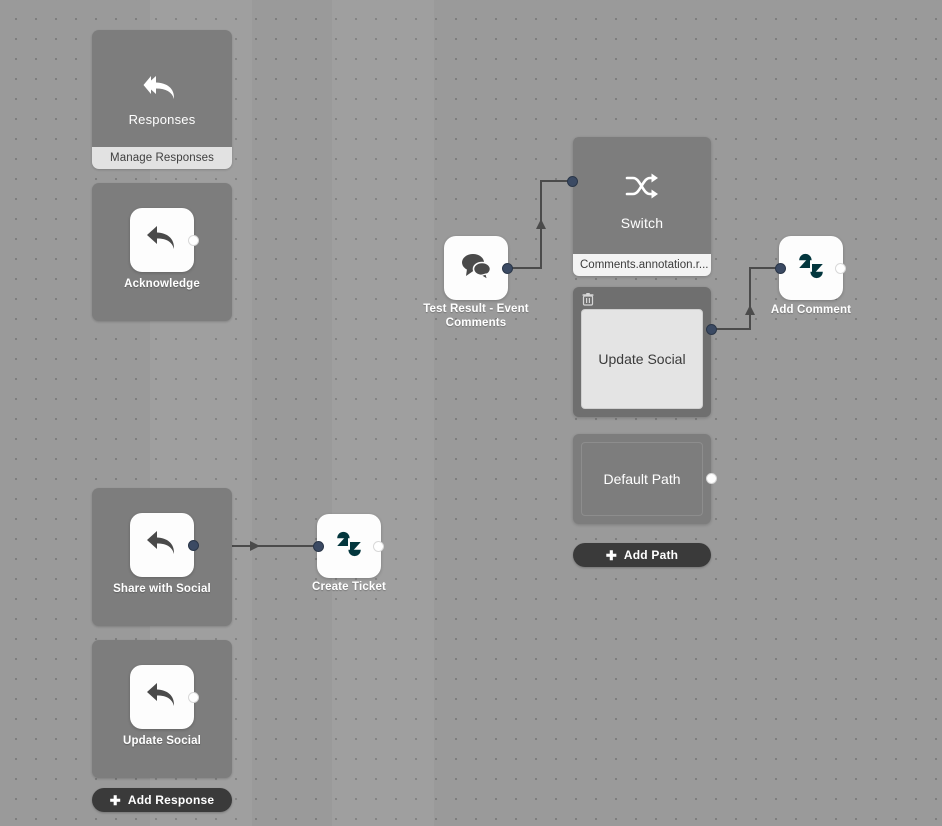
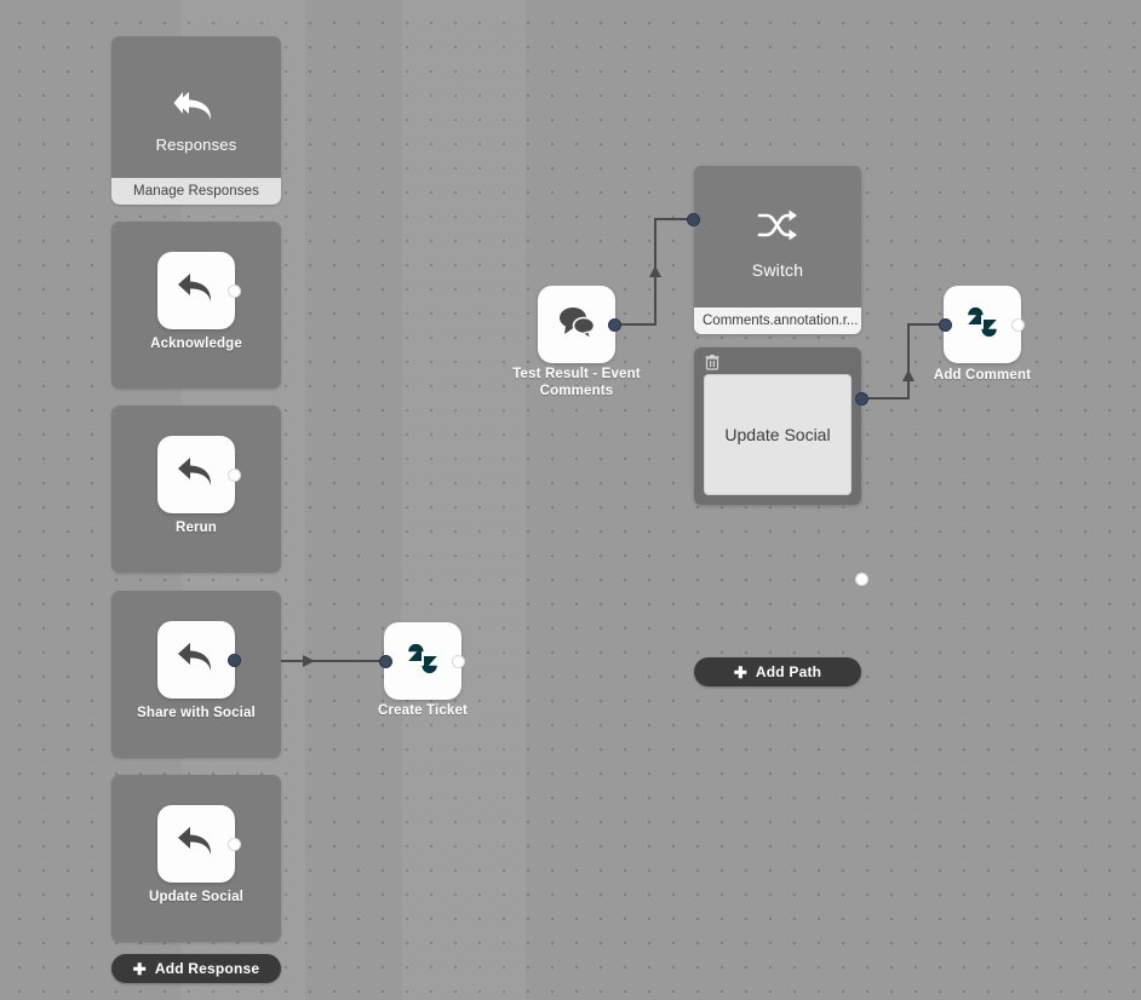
  Responses
  Manage Responses
  Acknowledge
+ Rerun
  Share with Social
  Update Social
  ✚
  Add Response
  Create Ticket
  Test Result - Event Comments
  Switch
  Comments.annotation.r...
  Update Social
- Default Path
  ✚
  Add Path
  Add Comment
